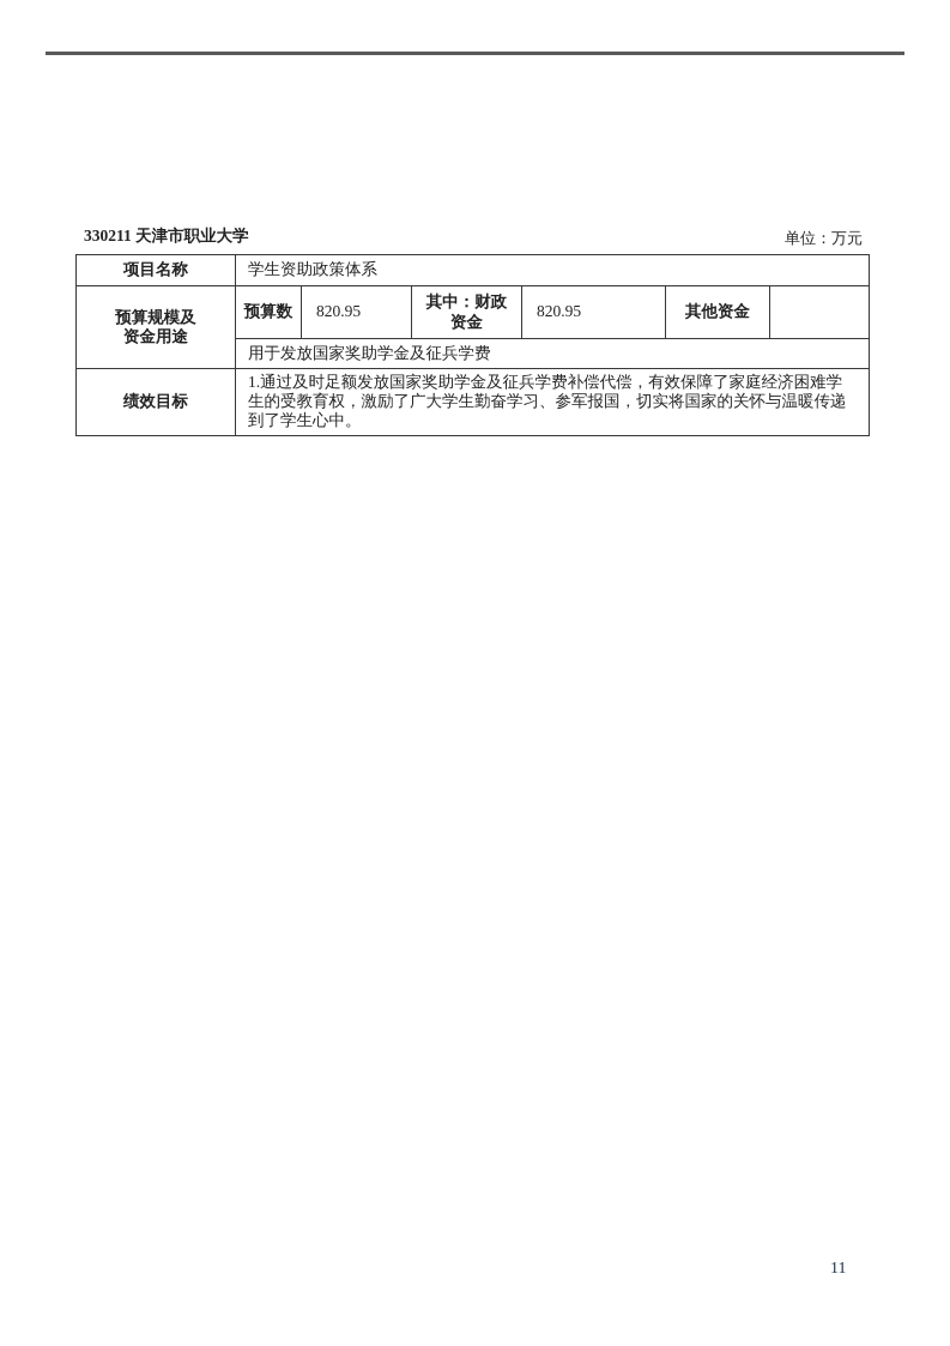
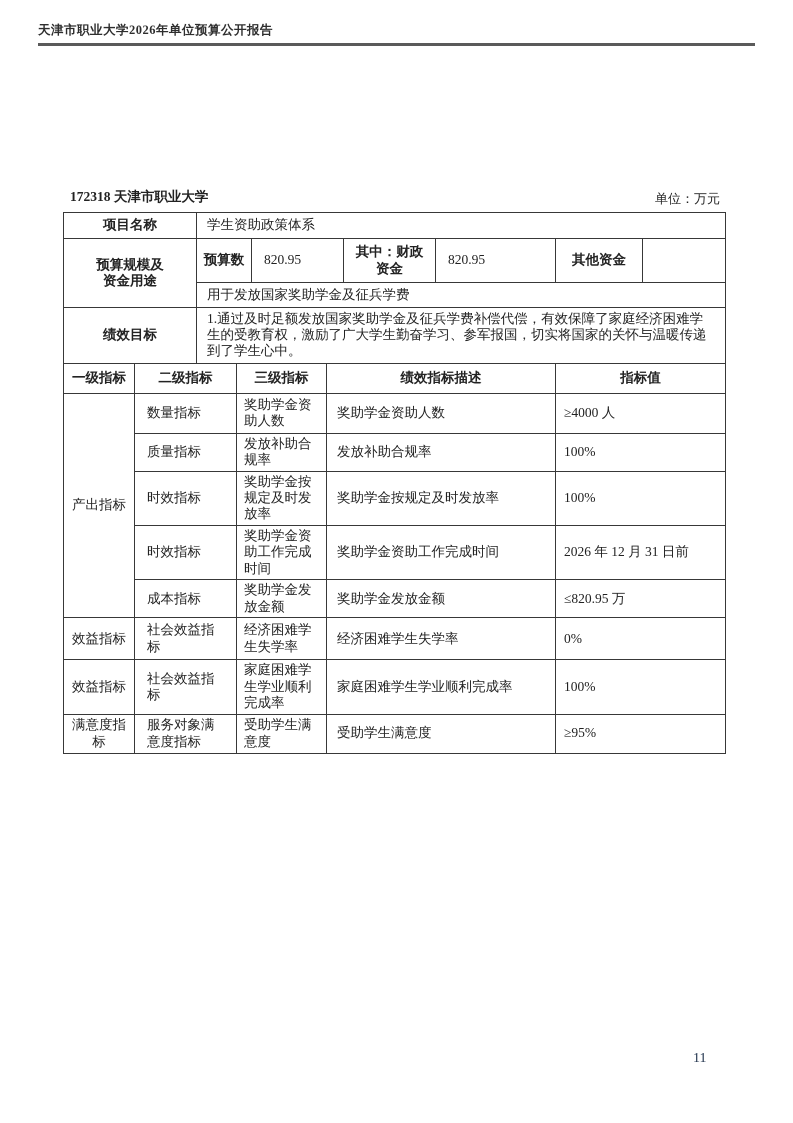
+ 天津市职业大学2026年单位预算公开报告
- 330211 天津市职业大学
+ 172318 天津市职业大学
  单位：万元
  项目名称	学生资助政策体系
  预算规模及资金用途	预算数	820.95	其中：财政资金	820.95	其他资金
  用于发放国家奖助学金及征兵学费
  绩效目标	1.通过及时足额发放国家奖助学金及征兵学费补偿代偿，有效保障了家庭经济困难学生的受教育权，激励了广大学生勤奋学习、参军报国，切实将国家的关怀与温暖传递到了学生心中。
+ 一级指标	二级指标	三级指标	绩效指标描述	指标值
+ 产出指标	数量指标	奖助学金资助人数	奖助学金资助人数	≥4000 人
+ 质量指标	发放补助合规率	发放补助合规率	100%
+ 时效指标	奖助学金按规定及时发放率	奖助学金按规定及时发放率	100%
+ 时效指标	奖助学金资助工作完成时间	奖助学金资助工作完成时间	2026 年 12 月 31 日前
+ 成本指标	奖助学金发放金额	奖助学金发放金额	≤820.95 万
+ 效益指标	社会效益指标	经济困难学生失学率	经济困难学生失学率	0%
+ 效益指标	社会效益指标	家庭困难学生学业顺利完成率	家庭困难学生学业顺利完成率	100%
+ 满意度指标	服务对象满意度指标	受助学生满意度	受助学生满意度	≥95%
  11
